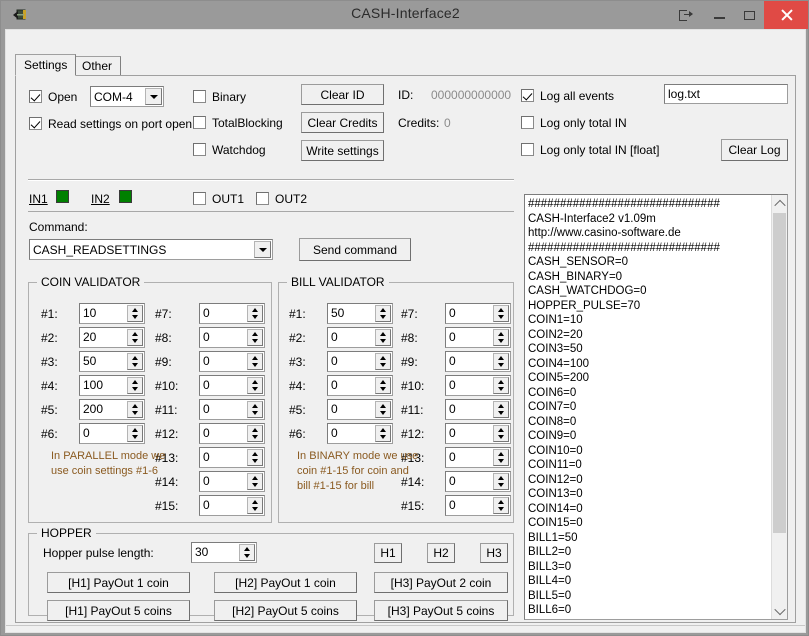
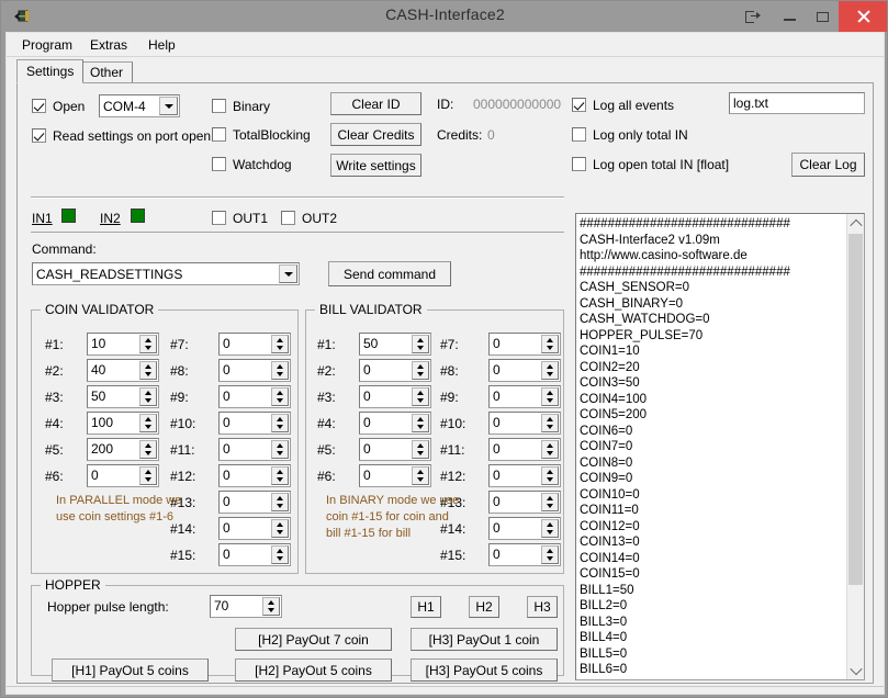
  CASH-Interface2
+ Program
+ Extras
+ Help
  Settings
  Other
  Open
  COM-4
  Read settings on port open
  Binary
  TotalBlocking
  Watchdog
  Clear ID
  Clear Credits
  Write settings
  ID:
  000000000000
  Credits:
  0
  Log all events
  Log only total IN
- Log only total IN [float]
+ Log open total IN [float]
  log.txt
  Clear Log
  IN1
  IN2
  OUT1
  OUT2
  Command:
  CASH_READSETTINGS
  Send command
  COIN VALIDATOR
  #1:
  10
  #2:
- 20
+ 40
  #3:
  50
  #4:
  100
  #5:
  200
  #6:
  0
  #7:
  0
  #8:
  0
  #9:
  0
  #10:
  0
  #11:
  0
  #12:
  0
  #13:
  0
  #14:
  0
  #15:
  0
  In PARALLEL mode we
  use coin settings #1-6
  BILL VALIDATOR
  #1:
  50
  #2:
  0
  #3:
  0
  #4:
  0
  #5:
  0
  #6:
  0
  #7:
  0
  #8:
  0
  #9:
  0
  #10:
  0
  #11:
  0
  #12:
  0
  #13:
  0
  #14:
  0
  #15:
  0
  In BINARY mode we use
  coin #1-15 for coin and
  bill #1-15 for bill
  HOPPER
  Hopper pulse length:
- 30
+ 70
  H1
  H2
  H3
- [H1] PayOut 1 coin
- [H2] PayOut 1 coin
+ [H2] PayOut 7 coin
- [H3] PayOut 2 coin
+ [H3] PayOut 1 coin
  [H1] PayOut 5 coins
  [H2] PayOut 5 coins
  [H3] PayOut 5 coins
  ##############################
  CASH-Interface2 v1.09m
  http://www.casino-software.de
  ##############################
  CASH_SENSOR=0
  CASH_BINARY=0
  CASH_WATCHDOG=0
  HOPPER_PULSE=70
  COIN1=10
  COIN2=20
  COIN3=50
  COIN4=100
  COIN5=200
  COIN6=0
  COIN7=0
  COIN8=0
  COIN9=0
  COIN10=0
  COIN11=0
  COIN12=0
  COIN13=0
  COIN14=0
  COIN15=0
  BILL1=50
  BILL2=0
  BILL3=0
  BILL4=0
  BILL5=0
  BILL6=0
